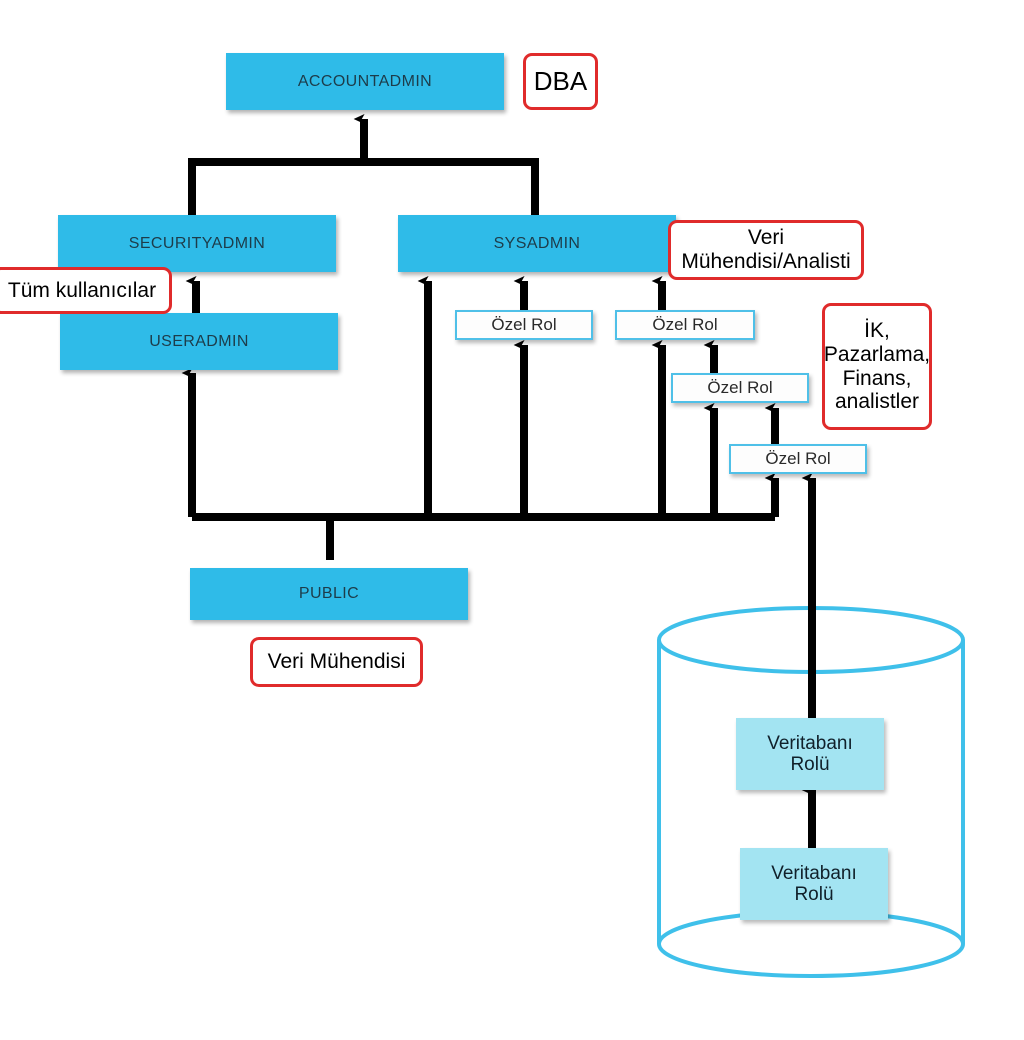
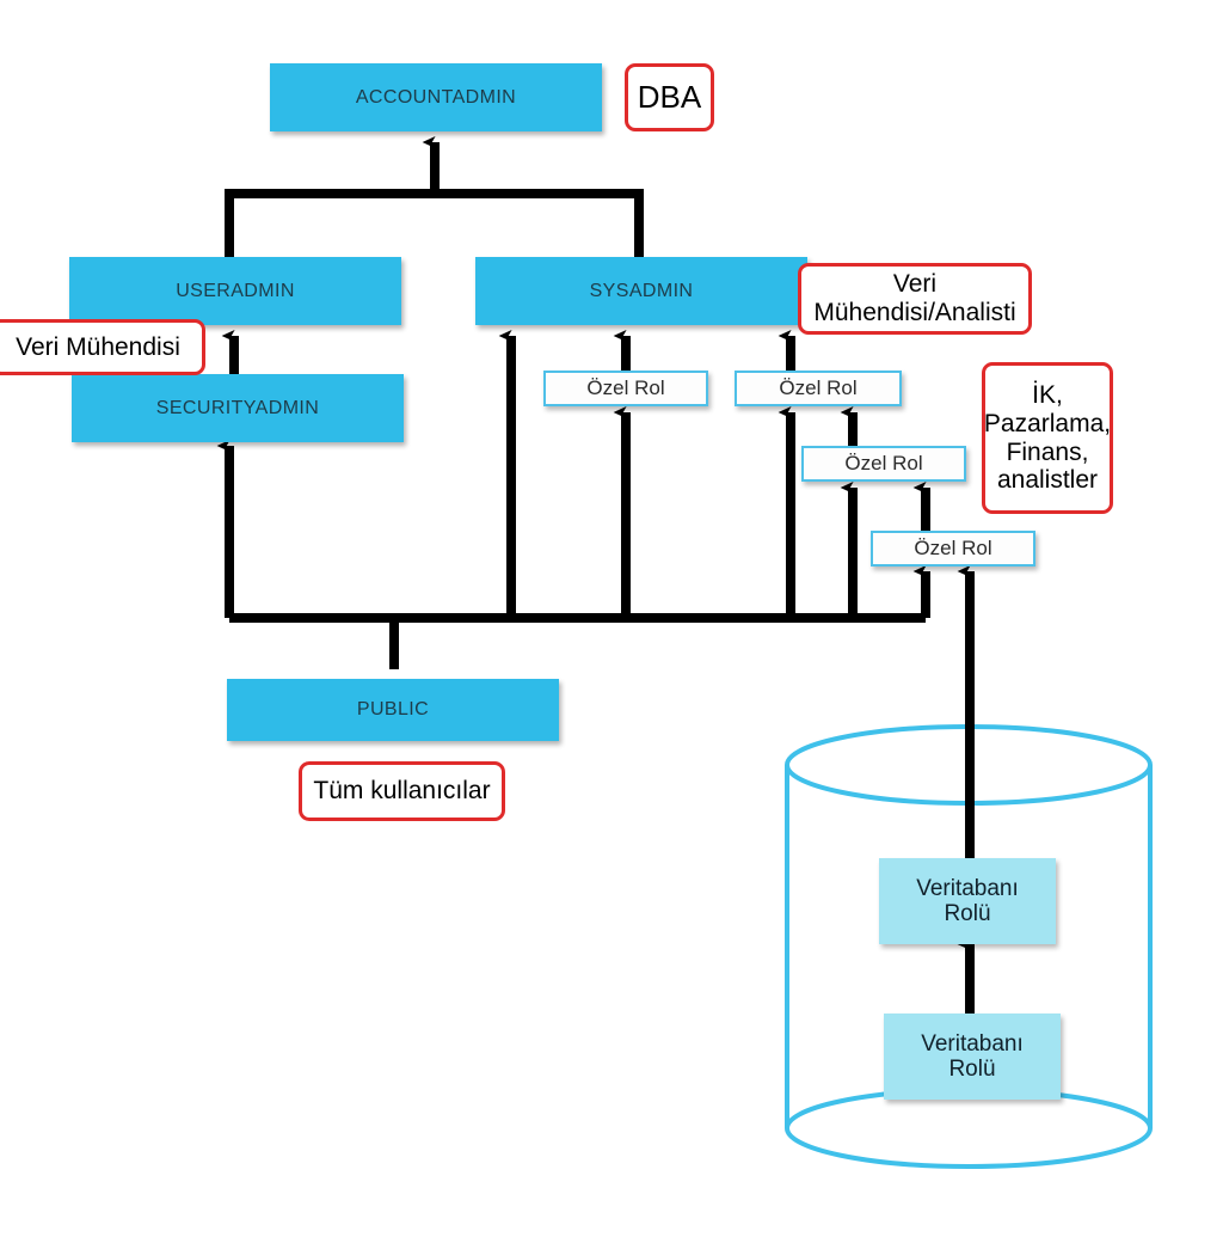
  ACCOUNTADMIN
- SECURITYADMIN
+ USERADMIN
  SYSADMIN
- USERADMIN
+ SECURITYADMIN
  PUBLIC
  Özel Rol
  Özel Rol
  Özel Rol
  Özel Rol
  Veritabanı
  Rolü
  Veritabanı
  Rolü
  DBA
- Tüm kullanıcılar
+ Veri Mühendisi
  Veri
  Mühendisi/Analisti
  İK,
  Pazarlama,
  Finans,
  analistler
- Veri Mühendisi
+ Tüm kullanıcılar
